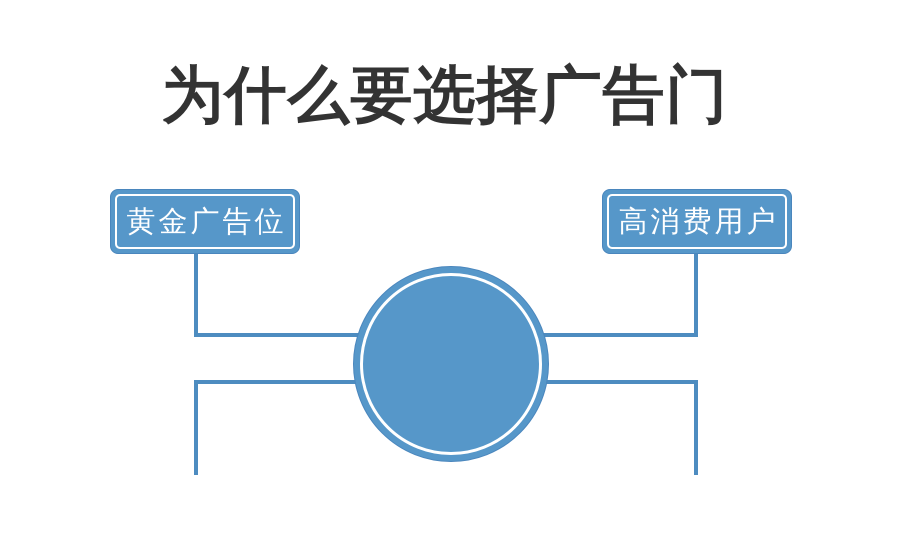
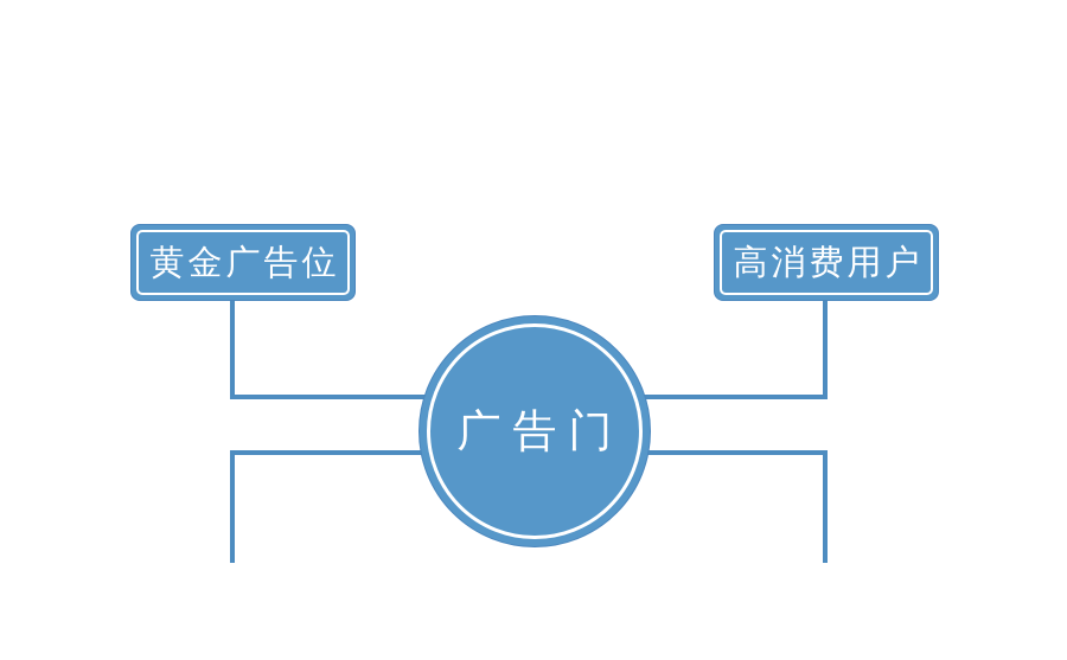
- 为什么要选择广告门
  黄金广告位
  高消费用户
+ 广告门
